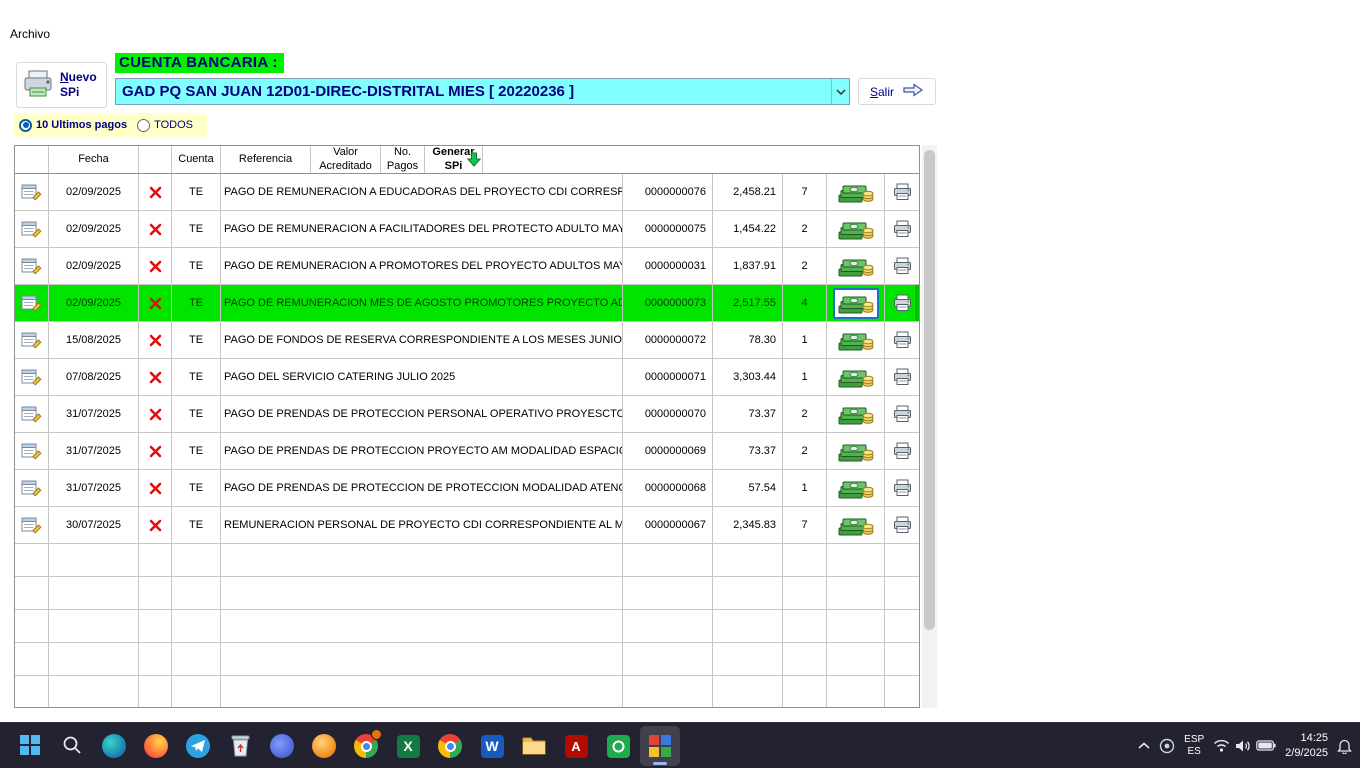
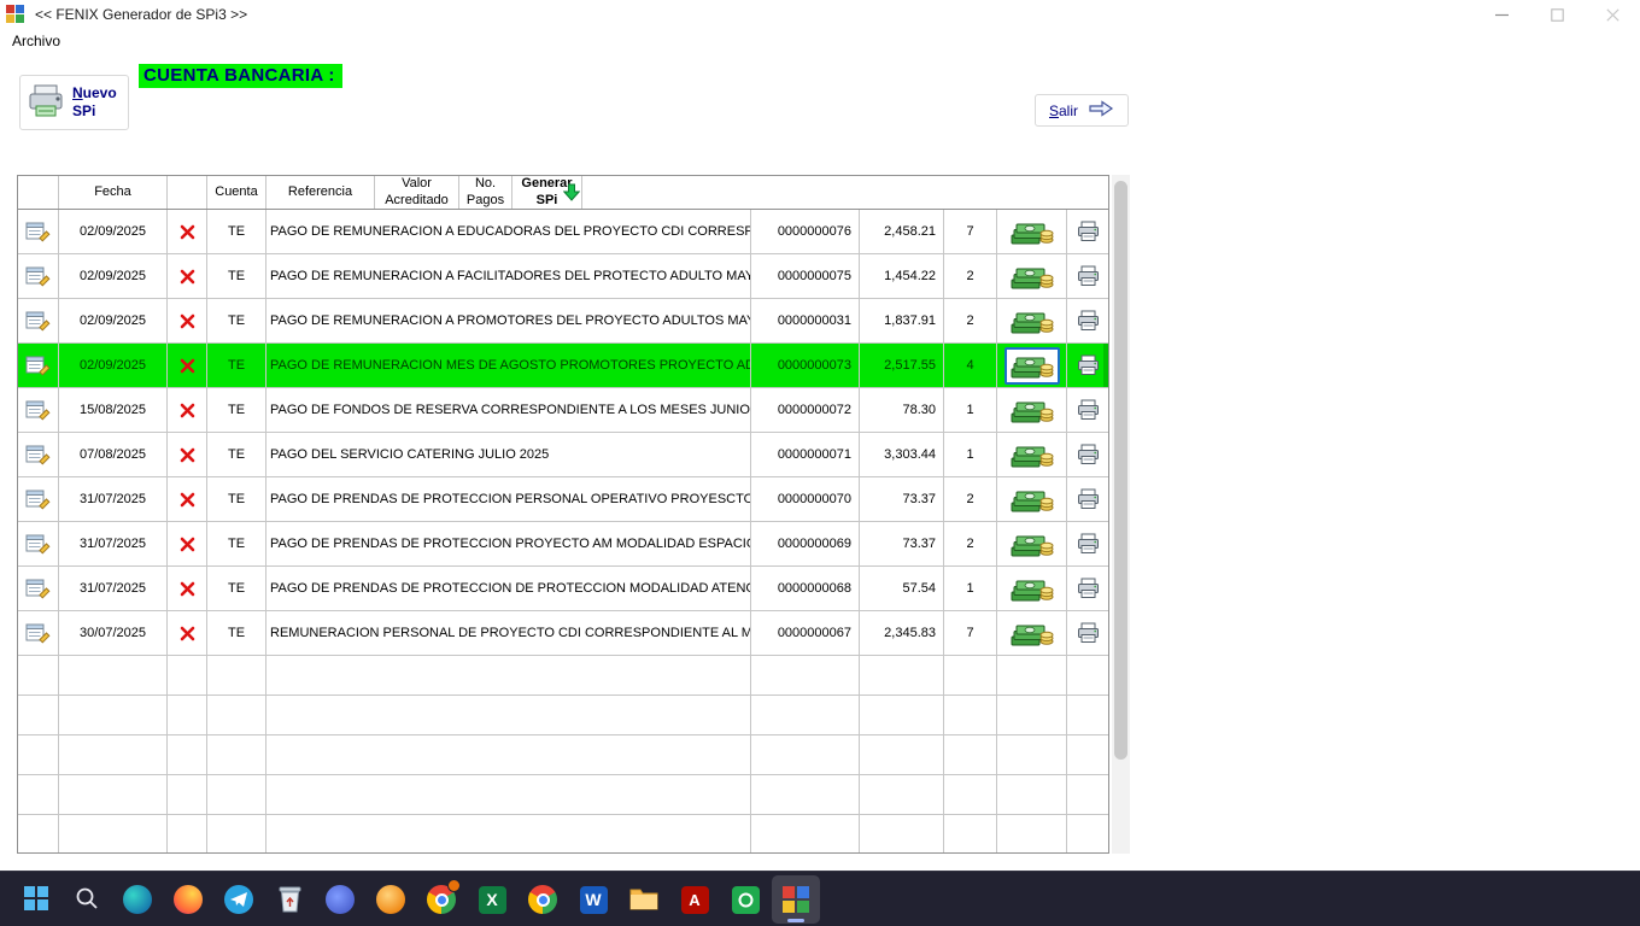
+ << FENIX Generador de SPi3 >>
  Archivo
  Nuevo
  SPi
  CUENTA BANCARIA :
- GAD PQ SAN JUAN 12D01-DIREC-DISTRITAL MIES [ 20220236 ]
  Salir
- 10 Ultimos pagos
- TODOS
  Fecha
  Cuenta
  Referencia
  Valor
  Acreditado
  No.
  Pagos
  Generar
  SPi
  02/09/2025
  TE
  PAGO DE REMUNERACION A EDUCADORAS DEL PROYECTO CDI CORRESP
  0000000076
  2,458.21
  7
  02/09/2025
  TE
  PAGO DE REMUNERACION A FACILITADORES DEL PROTECTO ADULTO MAY
  0000000075
  1,454.22
  2
  02/09/2025
  TE
  PAGO DE REMUNERACION A PROMOTORES DEL PROYECTO ADULTOS MAY
  0000000031
  1,837.91
  2
  02/09/2025
  TE
  PAGO DE REMUNERACION MES DE AGOSTO PROMOTORES PROYECTO AD
  0000000073
  2,517.55
  4
  15/08/2025
  TE
  PAGO DE FONDOS DE RESERVA CORRESPONDIENTE A LOS MESES JUNIO
  0000000072
  78.30
  1
  07/08/2025
  TE
  PAGO DEL SERVICIO CATERING JULIO 2025
  0000000071
  3,303.44
  1
  31/07/2025
  TE
  PAGO DE PRENDAS DE PROTECCION PERSONAL OPERATIVO PROYESCTO
  0000000070
  73.37
  2
  31/07/2025
  TE
  PAGO DE PRENDAS DE PROTECCION PROYECTO AM MODALIDAD ESPACI
  0000000069
  73.37
  2
  31/07/2025
  TE
  PAGO DE PRENDAS DE PROTECCION DE PROTECCION MODALIDAD ATENC
  0000000068
  57.54
  1
  30/07/2025
  TE
  REMUNERACION PERSONAL DE PROYECTO CDI CORRESPONDIENTE AL M
  0000000067
  2,345.83
  7
  X
  W
  A
- ESP
- ES
- 14:25
- 2/9/2025
